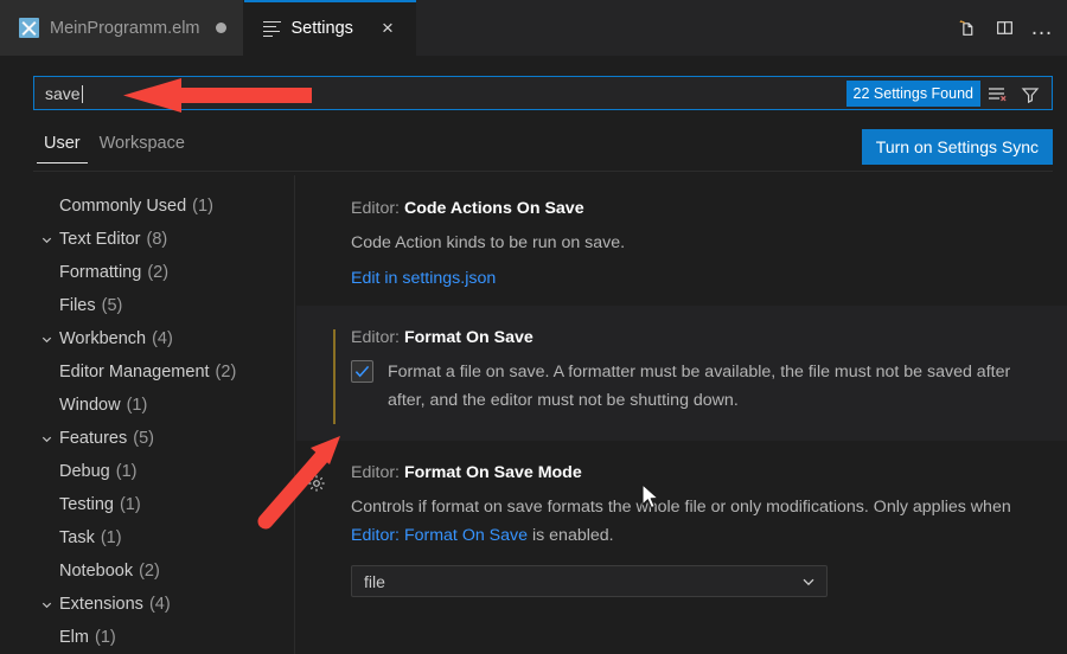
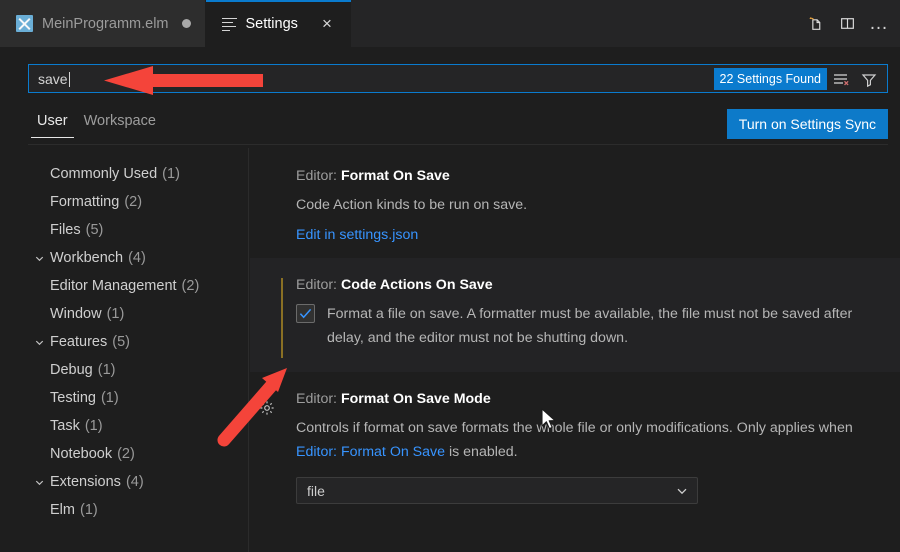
  MeinProgramm.elm
  Settings
  ×
  …
  save
  22 Settings Found
  User
  Workspace
  Turn on Settings Sync
  Commonly Used
  (1)
- Text Editor
- (8)
  Formatting
  (2)
  Files
  (5)
  Workbench
  (4)
  Editor Management
  (2)
  Window
  (1)
  Features
  (5)
  Debug
  (1)
  Testing
  (1)
  Task
  (1)
  Notebook
  (2)
  Extensions
  (4)
  Elm
  (1)
- Editor: Code Actions On Save
+ Editor: Format On Save
  Code Action kinds to be run on save.
  Edit in settings.json
- Editor: Format On Save
+ Editor: Code Actions On Save
- Format a file on save. A formatter must be available, the file must not be saved after after, and the editor must not be shutting down.
+ Format a file on save. A formatter must be available, the file must not be saved after delay, and the editor must not be shutting down.
  Editor: Format On Save Mode
  Controls if format on save formats the wole file or only modifications. Only applies when Editor: Format On Save is enabled.
  file
